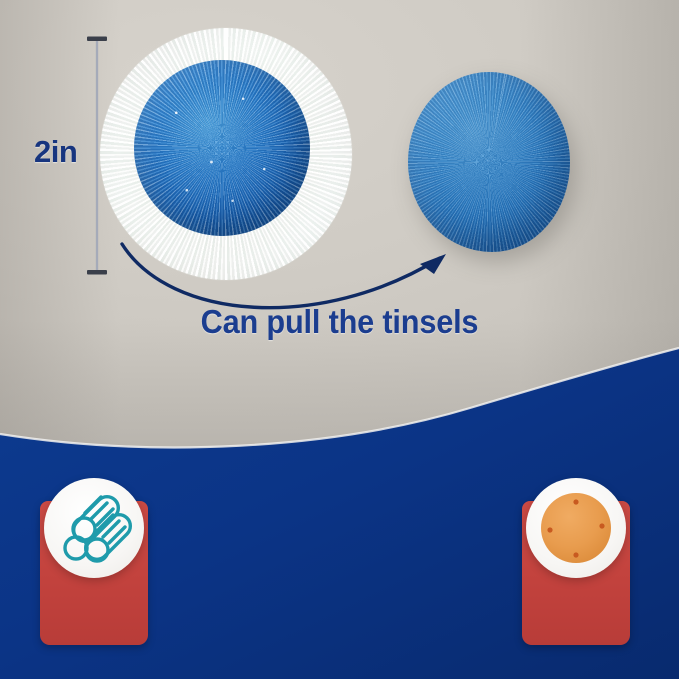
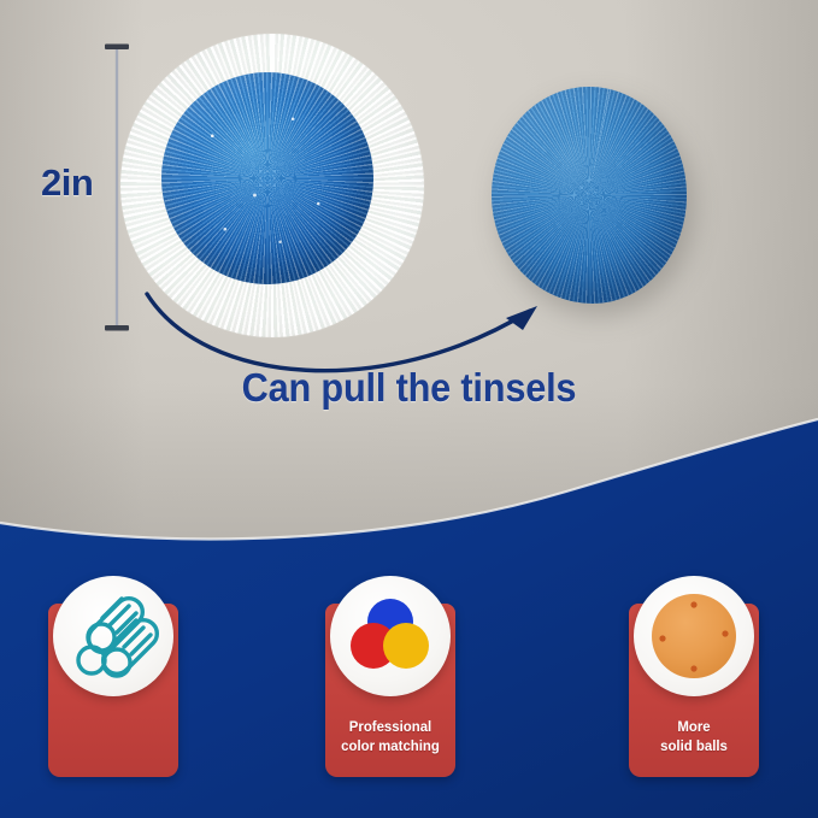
  2in
  Can pull the tinsels
+ Professional
+ color matching
+ More
+ solid balls
